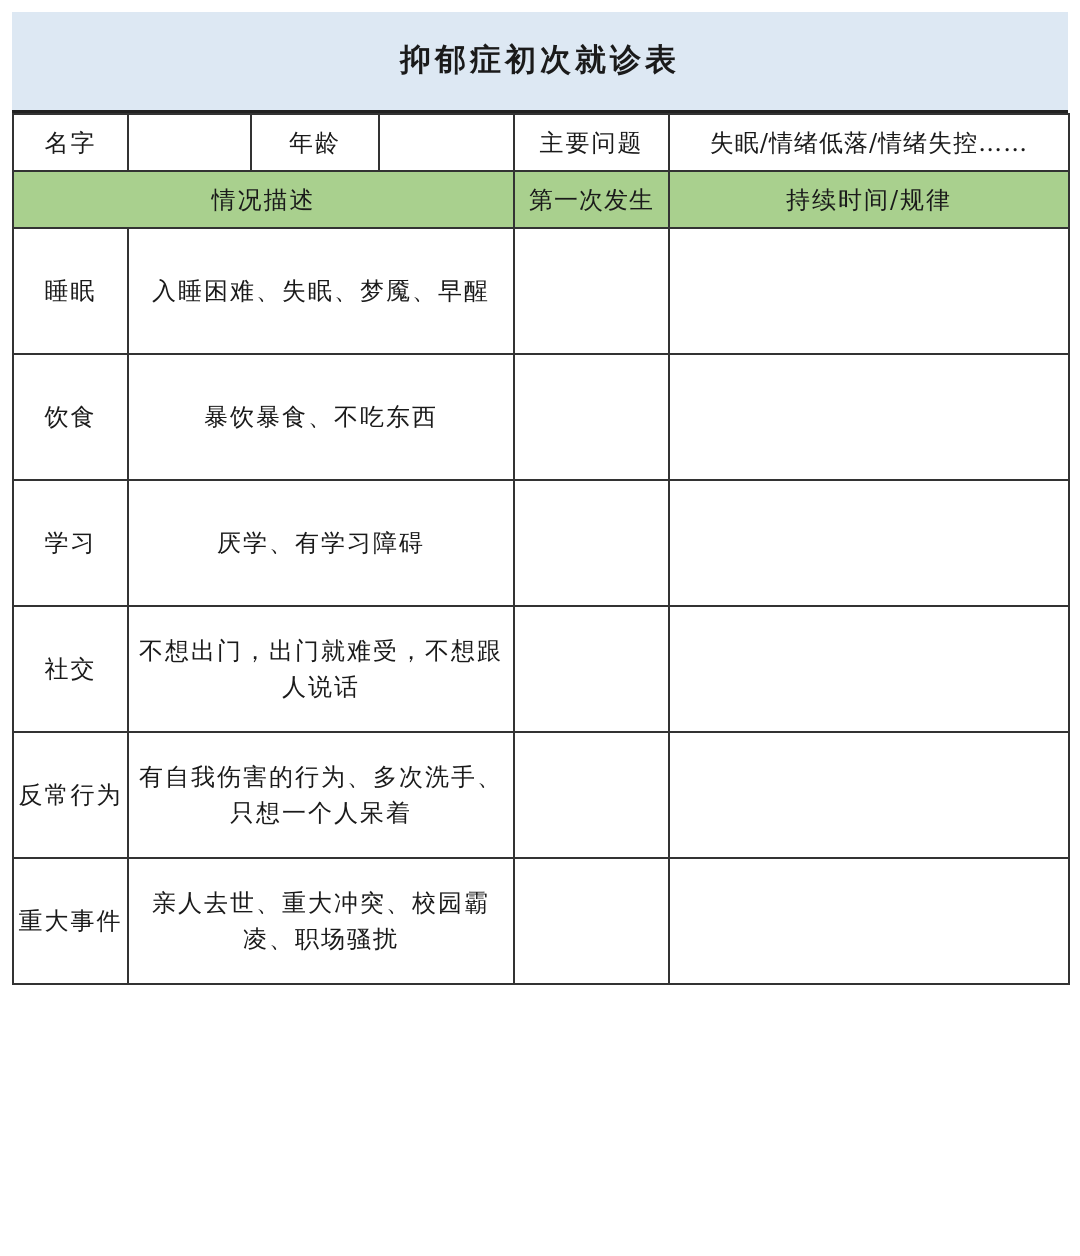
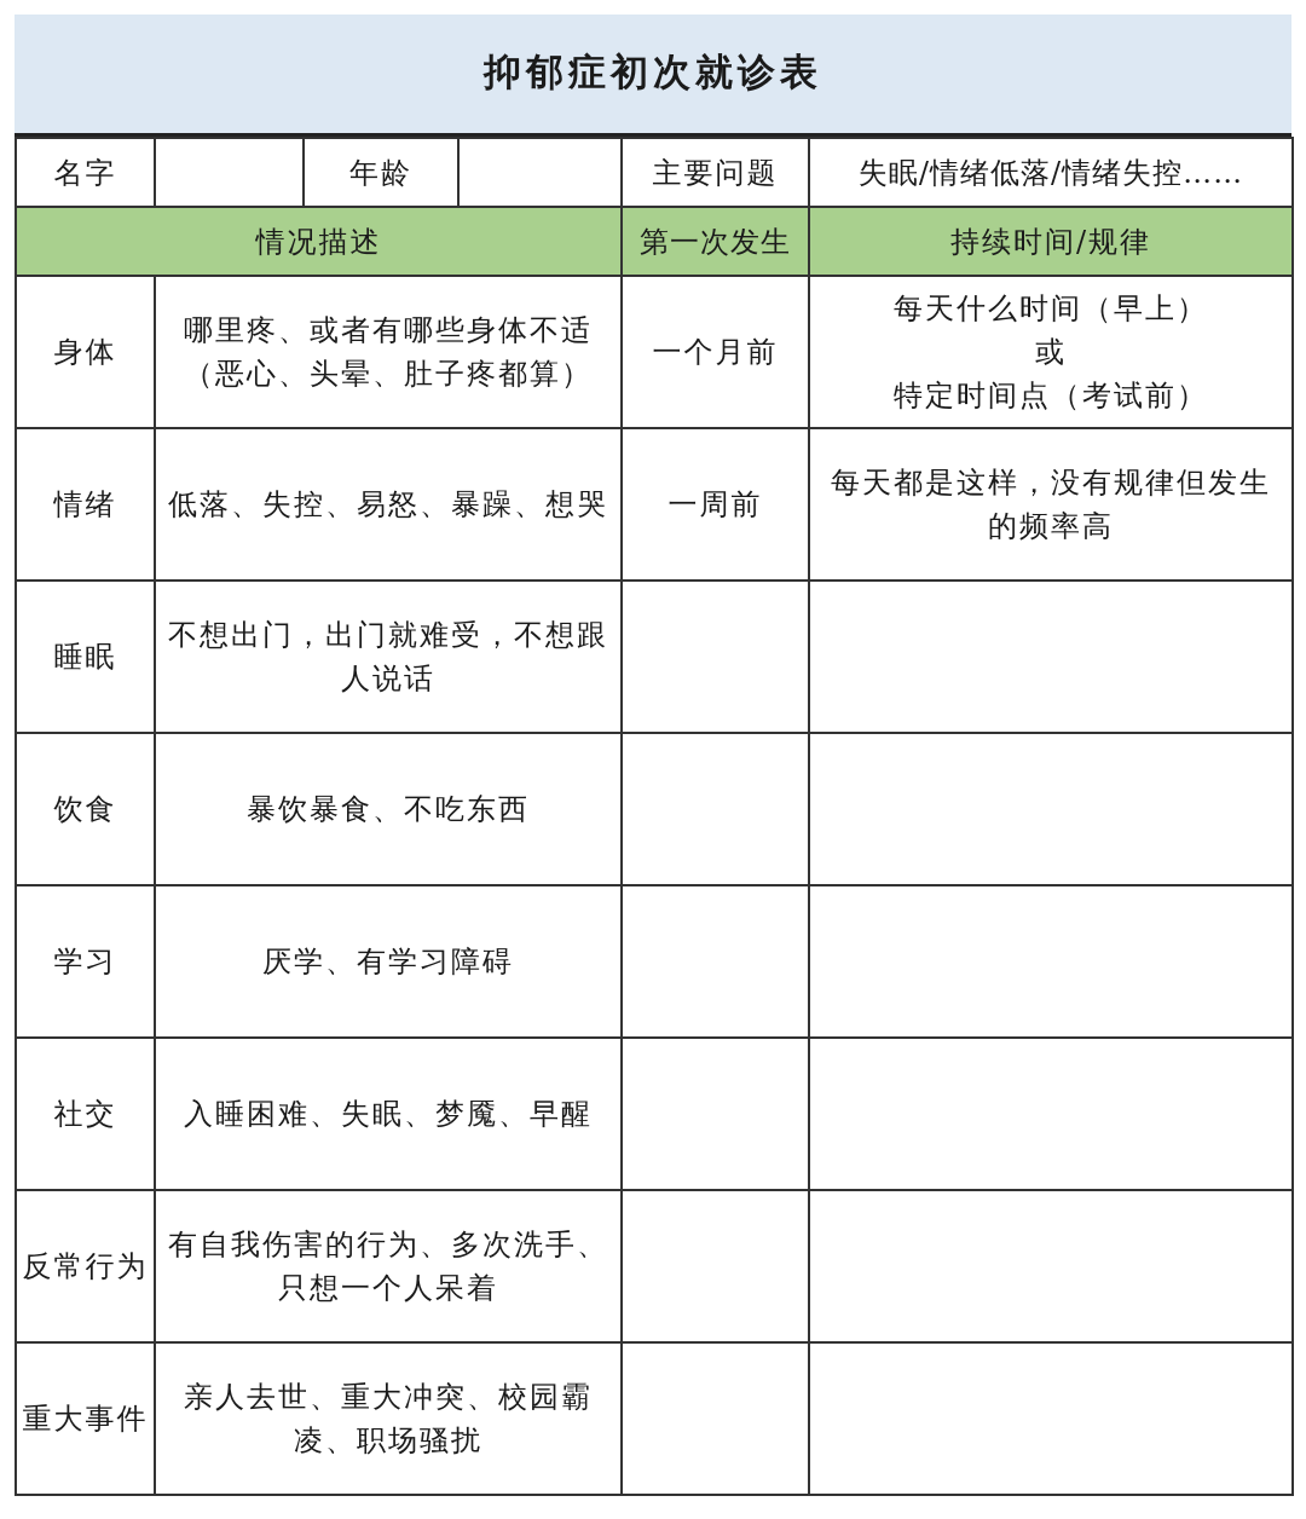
  抑郁症初次就诊表
  名字		年龄		主要问题	失眠/情绪低落/情绪失控……
  情况描述	第一次发生	持续时间/规律
+ 身体	哪里疼、或者有哪些身体不适（恶心、头晕、肚子疼都算）	一个月前	每天什么时间（早上） 或 特定时间点（考试前）
+ 情绪	低落、失控、易怒、暴躁、想哭	一周前	每天都是这样，没有规律但发生的频率高
- 睡眠	入睡困难、失眠、梦魇、早醒
+ 睡眠	不想出门，出门就难受，不想跟人说话
  饮食	暴饮暴食、不吃东西
  学习	厌学、有学习障碍
- 社交	不想出门，出门就难受，不想跟人说话
+ 社交	入睡困难、失眠、梦魇、早醒
  反常行为	有自我伤害的行为、多次洗手、只想一个人呆着
  重大事件	亲人去世、重大冲突、校园霸凌、职场骚扰
